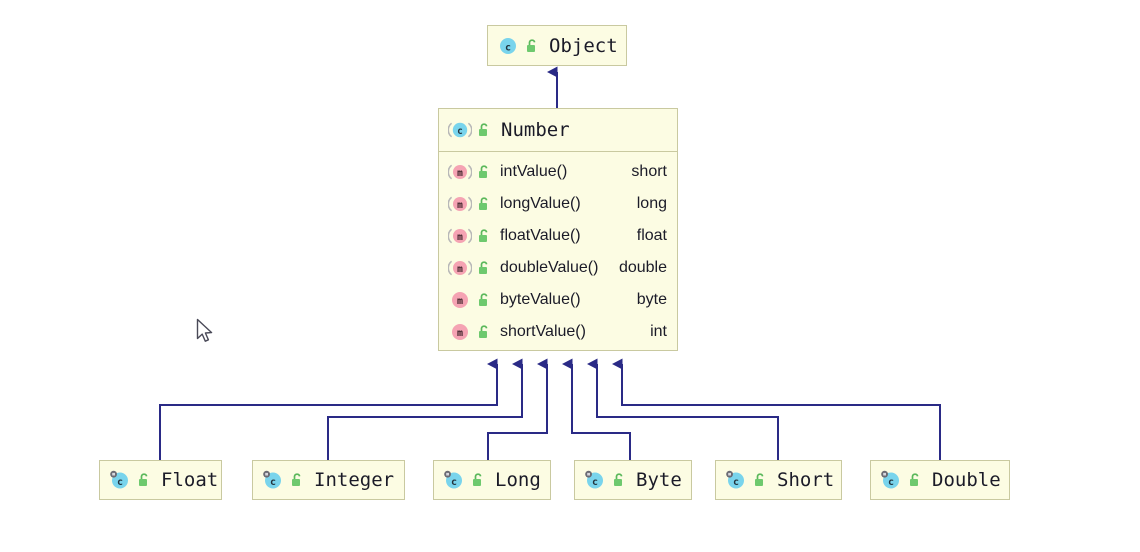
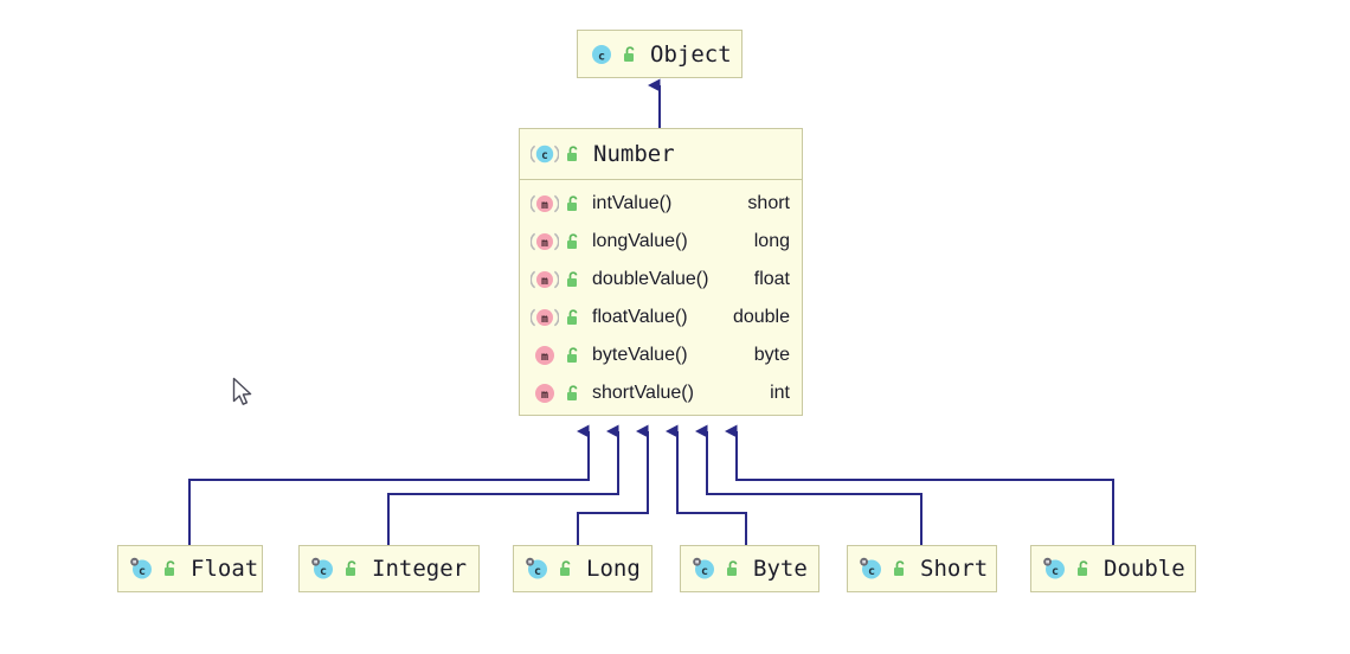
  c
  Object
  c
  Number
  m
  intValue()
  short
  m
  longValue()
  long
  m
- floatValue()
+ doubleValue()
  float
  m
- doubleValue()
+ floatValue()
  double
  m
  byteValue()
  byte
  m
  shortValue()
  int
  c
  Float
  c
  Integer
  c
  Long
  c
  Byte
  c
  Short
  c
  Double
